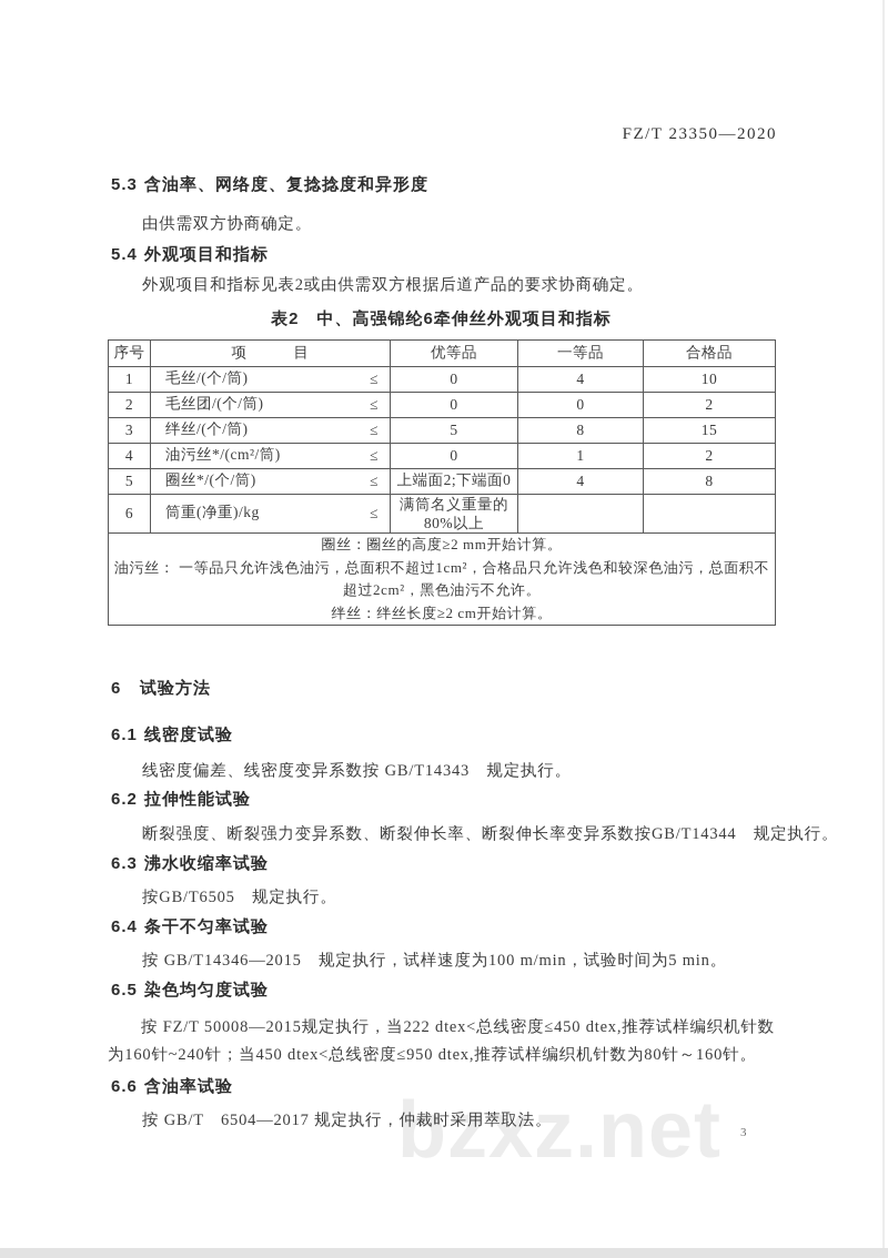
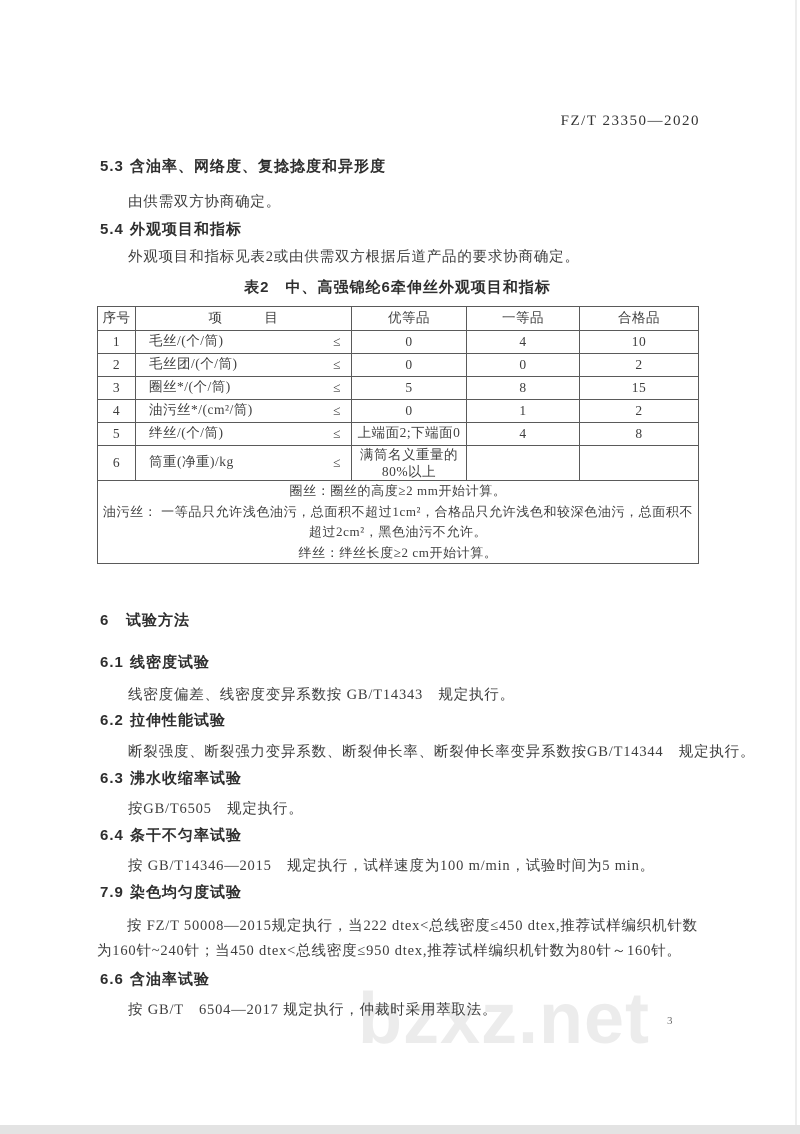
  bzxz.net
  FZ/T 23350—2020
  5.3 含油率、网络度、复捻捻度和异形度
  由供需双方协商确定。
  5.4 外观项目和指标
  外观项目和指标见表2或由供需双方根据后道产品的要求协商确定。
  表2 中、高强锦纶6牵伸丝外观项目和指标
  序号	项 目	优等品	一等品	合格品
  1	毛丝/(个/筒) ≤	0	4	10
  2	毛丝团/(个/筒) ≤	0	0	2
- 3	绊丝/(个/筒) ≤	5	8	15
+ 3	圈丝*/(个/筒) ≤	5	8	15
  4	油污丝*/(cm²/筒) ≤	0	1	2
- 5	圈丝*/(个/筒) ≤	上端面2;下端面0	4	8
+ 5	绊丝/(个/筒) ≤	上端面2;下端面0	4	8
  6	筒重(净重)/kg ≤	满筒名义重量的80%以上
  圈丝：圈丝的高度≥2 mm开始计算。 油污丝： 一等品只允许浅色油污，总面积不超过1cm²，合格品只允许浅色和较深色油污，总面积不超过2cm²，黑色油污不允许。 绊丝：绊丝长度≥2 cm开始计算。
  6 试验方法
  6.1 线密度试验
  线密度偏差、线密度变异系数按 GB/T14343 规定执行。
  6.2 拉伸性能试验
  断裂强度、断裂强力变异系数、断裂伸长率、断裂伸长率变异系数按GB/T14344 规定执行。
  6.3 沸水收缩率试验
  按GB/T6505 规定执行。
  6.4 条干不匀率试验
  按 GB/T14346—2015 规定执行，试样速度为100 m/min，试验时间为5 min。
- 6.5 染色均匀度试验
+ 7.9 染色均匀度试验
  按 FZ/T 50008—2015规定执行，当222 dtex<总线密度≤450 dtex,推荐试样编织机针数为160针~240针；当450 dtex<总线密度≤950 dtex,推荐试样编织机针数为80针～160针。
  6.6 含油率试验
  按 GB/T 6504—2017 规定执行，仲裁时采用萃取法。
  3
